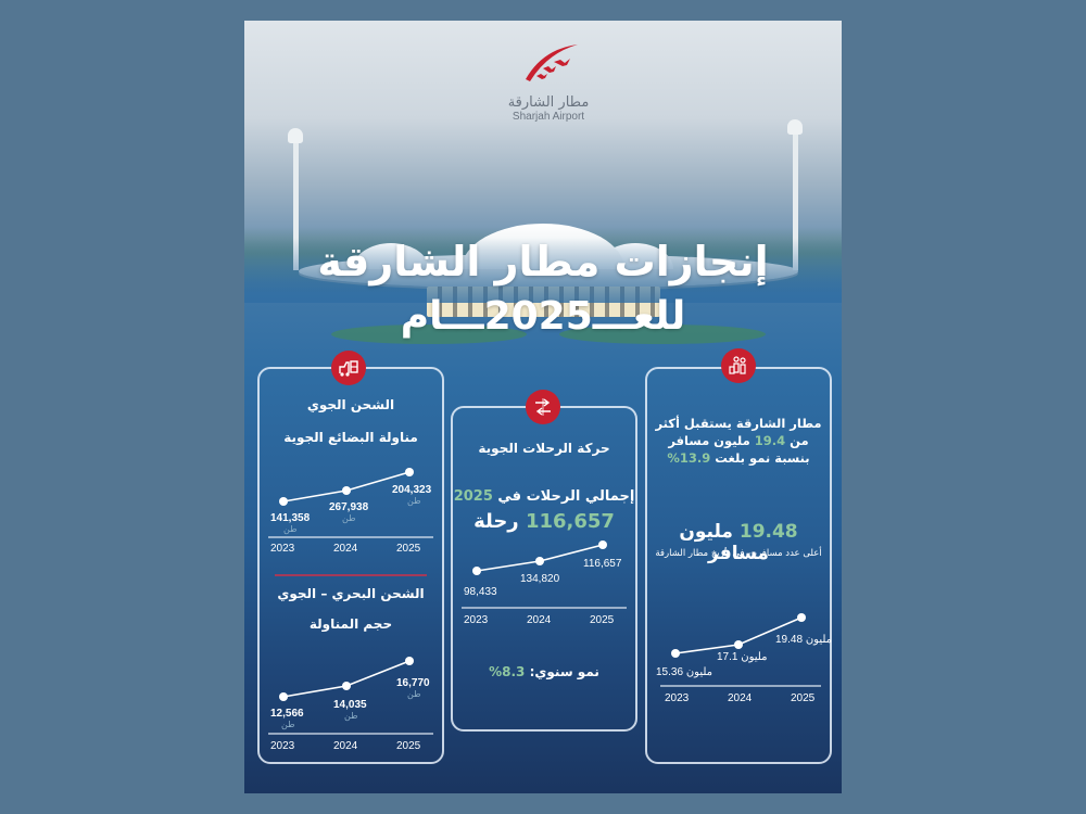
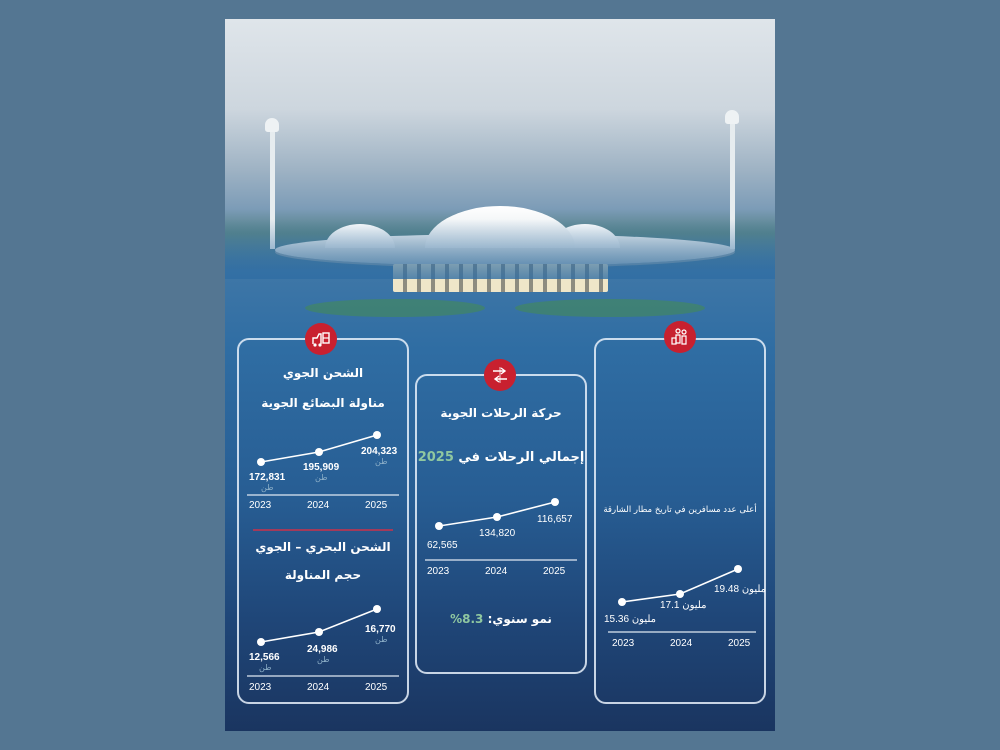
- مطار الشارقة
- Sharjah Airport
- إنجازات مطار الشارقة
- للعـــ2025ـــام
  الشحن الجوي
  مناولة البضائع الجوية
- 141,358
+ 172,831
  طن
- 267,938
+ 195,909
  طن
  204,323
  طن
  2023
  2024
  2025
  الشحن البحري – الجوي
  حجم المناولة
  12,566
  طن
- 14,035
+ 24,986
  طن
  16,770
  طن
  2023
  2024
  2025
  حركة الرحلات الجوية
  إجمالي الرحلات في 2025
- 116,657 رحلة
- 98,433
+ 62,565
  134,820
  116,657
  2023
  2024
  2025
  نمو سنوي: 8.3%
- مطار الشارقة يستقبل أكثر
- من 19.4 مليون مسافر
- بنسبة نمو بلغت 13.9%
- 19.48 مليون مسافر
  أعلى عدد مسافرين في تاريخ مطار الشارقة
  15.36 مليون
  17.1 مليون
  19.48 مليون
  2023
  2024
  2025
